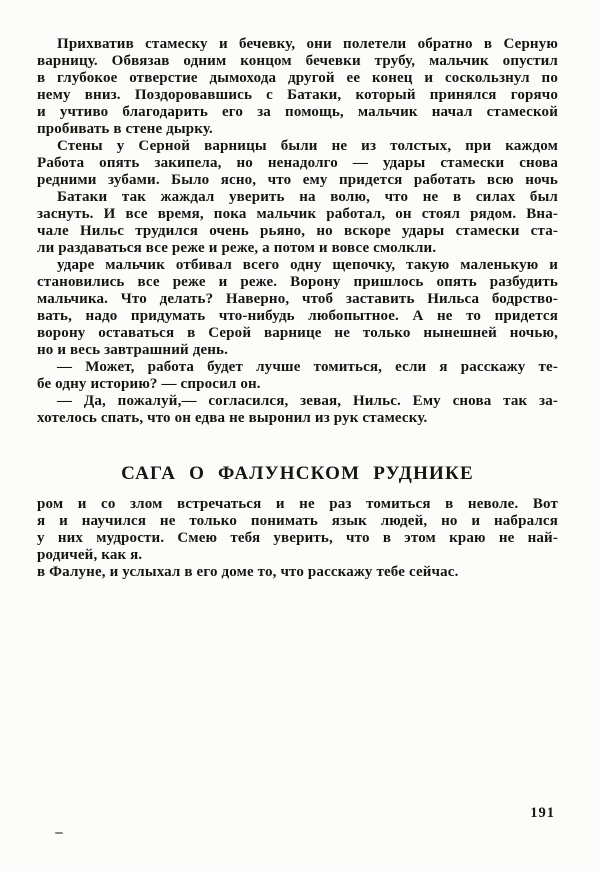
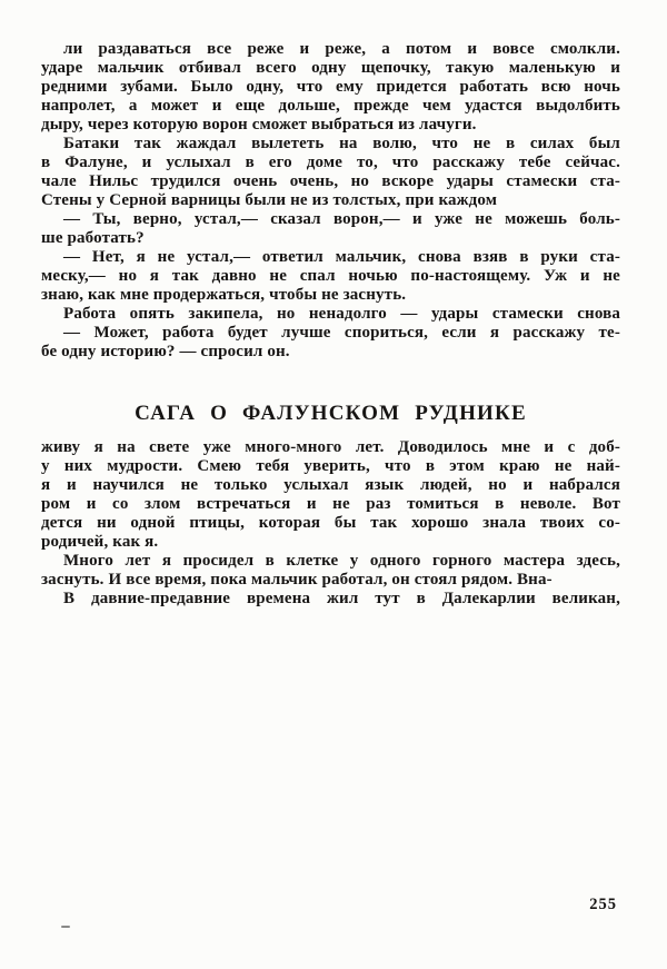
- Прихватив стамеску и бечевку, они полетели обратно в Серную
- варницу. Обвязав одним концом бечевки трубу, мальчик опустил
- в глубокое отверстие дымохода другой ее конец и соскользнул по
- нему вниз. Поздоровавшись с Батаки, который принялся горячо
- и учтиво благодарить его за помощь, мальчик начал стамеской
- пробивать в стене дырку.
- Стены у Серной варницы были не из толстых, при каждом
+ ли раздаваться все реже и реже, а потом и вовсе смолкли.
- Работа опять закипела, но ненадолго — удары стамески снова
+ ударе мальчик отбивал всего одну щепочку, такую маленькую и
- редними зубами. Было ясно, что ему придется работать всю ночь
+ редними зубами. Было одну, что ему придется работать всю ночь
+ напролет, а может и еще дольше, прежде чем удастся выдолбить
+ дыру, через которую ворон сможет выбраться из лачуги.
- Батаки так жаждал уверить на волю, что не в силах был
+ Батаки так жаждал вылететь на волю, что не в силах был
- заснуть. И все время, пока мальчик работал, он стоял рядом. Вна-
+ в Фалуне, и услыхал в его доме то, что расскажу тебе сейчас.
- чале Нильс трудился очень рьяно, но вскоре удары стамески ста-
+ чале Нильс трудился очень очень, но вскоре удары стамески ста-
- ли раздаваться все реже и реже, а потом и вовсе смолкли.
+ Стены у Серной варницы были не из толстых, при каждом
+ — Ты, верно, устал,— сказал ворон,— и уже не можешь боль-
+ ше работать?
+ — Нет, я не устал,— ответил мальчик, снова взяв в руки ста-
+ меску,— но я так давно не спал ночью по-настоящему. Уж и не
+ знаю, как мне продержаться, чтобы не заснуть.
- ударе мальчик отбивал всего одну щепочку, такую маленькую и
+ Работа опять закипела, но ненадолго — удары стамески снова
- становились все реже и реже. Ворону пришлось опять разбудить
- мальчика. Что делать? Наверно, чтоб заставить Нильса бодрство-
- вать, надо придумать что-нибудь любопытное. А не то придется
- ворону оставаться в Серой варнице не только нынешней ночью,
- но и весь завтрашний день.
- — Может, работа будет лучше томиться, если я расскажу те-
+ — Может, работа будет лучше спориться, если я расскажу те-
  бе одну историю? — спросил он.
- — Да, пожалуй,— согласился, зевая, Нильс. Ему снова так за-
- хотелось спать, что он едва не выронил из рук стамеску.
  САГА О ФАЛУНСКОМ РУДНИКЕ
+ живу я на свете уже много-много лет. Доводилось мне и с доб-
- ром и со злом встречаться и не раз томиться в неволе. Вот
+ у них мудрости. Смею тебя уверить, что в этом краю не най-
- я и научился не только понимать язык людей, но и набрался
+ я и научился не только услыхал язык людей, но и набрался
- у них мудрости. Смею тебя уверить, что в этом краю не най-
+ ром и со злом встречаться и не раз томиться в неволе. Вот
+ дется ни одной птицы, которая бы так хорошо знала твоих со-
  родичей, как я.
+ Много лет я просидел в клетке у одного горного мастера здесь,
- в Фалуне, и услыхал в его доме то, что расскажу тебе сейчас.
+ заснуть. И все время, пока мальчик работал, он стоял рядом. Вна-
+ В давние-предавние времена жил тут в Далекарлии великан,
- 191
+ 255
